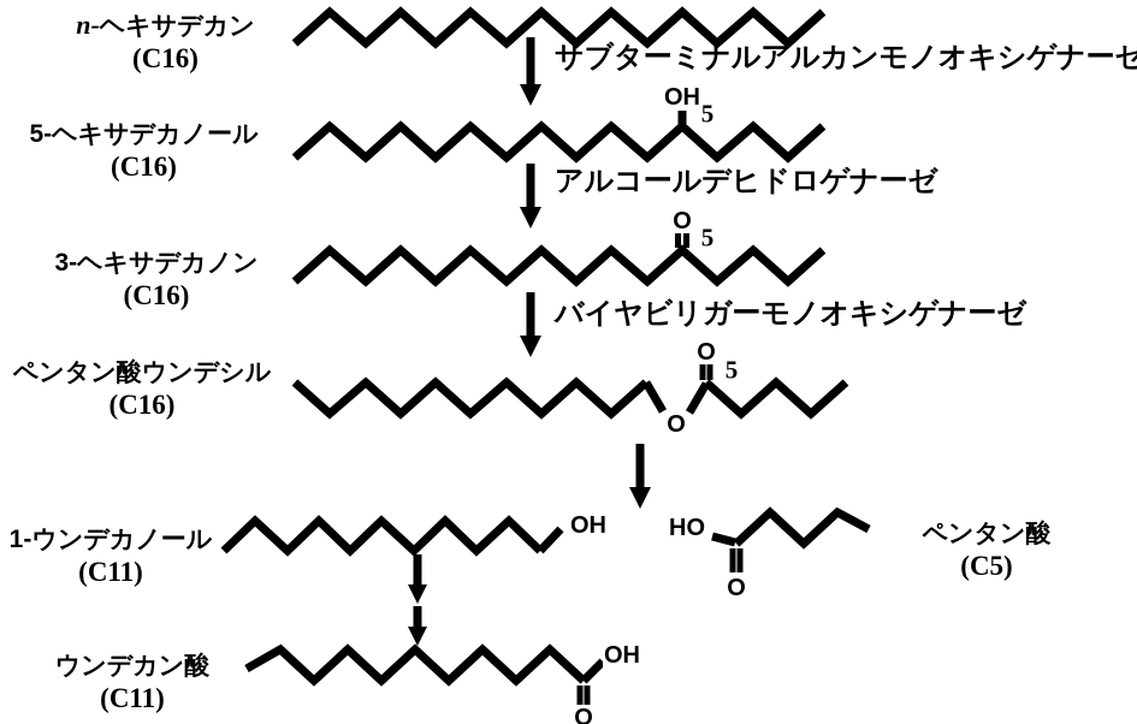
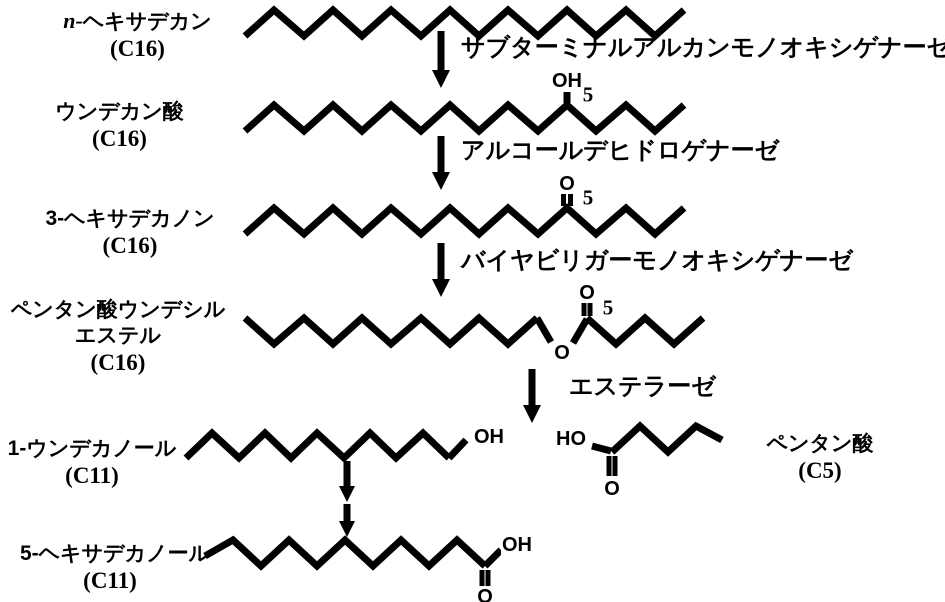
  n-ヘキサデカン
  (C16)
- 5-ヘキサデカノール
+ ウンデカン酸
  (C16)
  3-ヘキサデカノン
  (C16)
  ペンタン酸ウンデシル
+ エステル
  (C16)
  1-ウンデカノール
  (C11)
  ペンタン酸
  (C5)
- ウンデカン酸
+ 5-ヘキサデカノール
  (C11)
  サブターミナルアルカンモノオキシゲナーゼ
  アルコールデヒドロゲナーゼ
  バイヤビリガーモノオキシゲナーゼ
+ エステラーゼ
  OH
  5
  O
  5
  O
  5
  O
  OH
  HO
  O
  OH
  O
